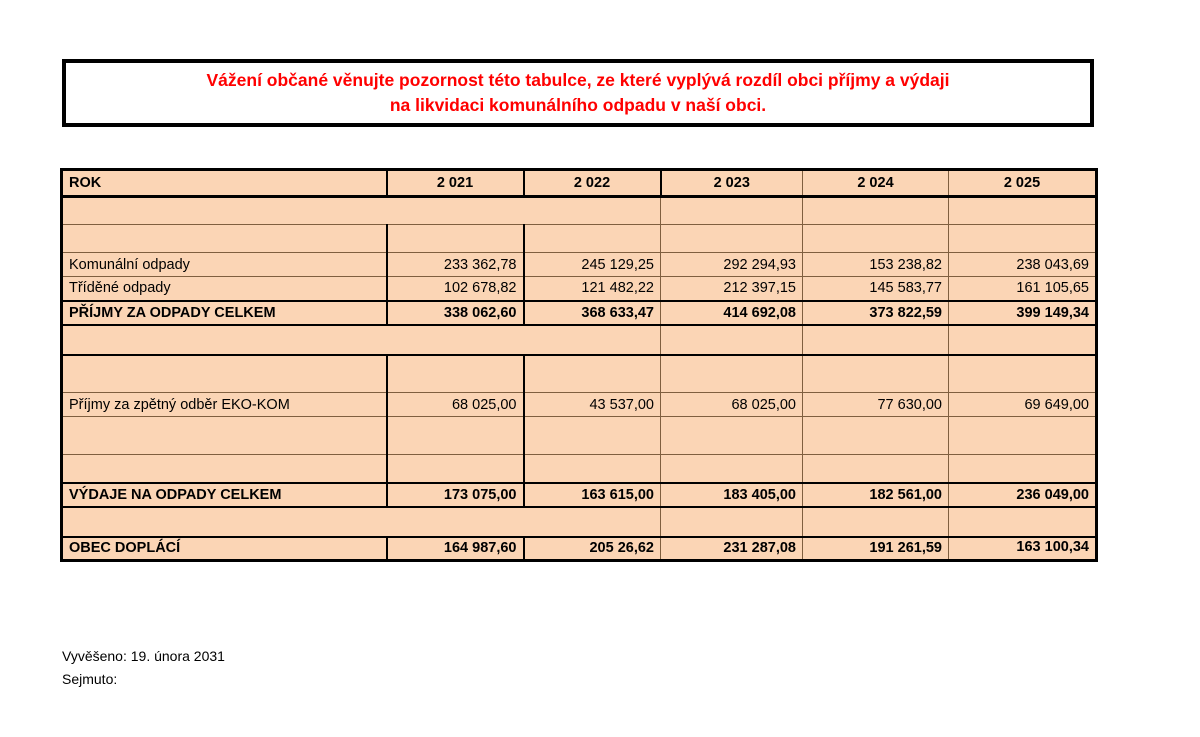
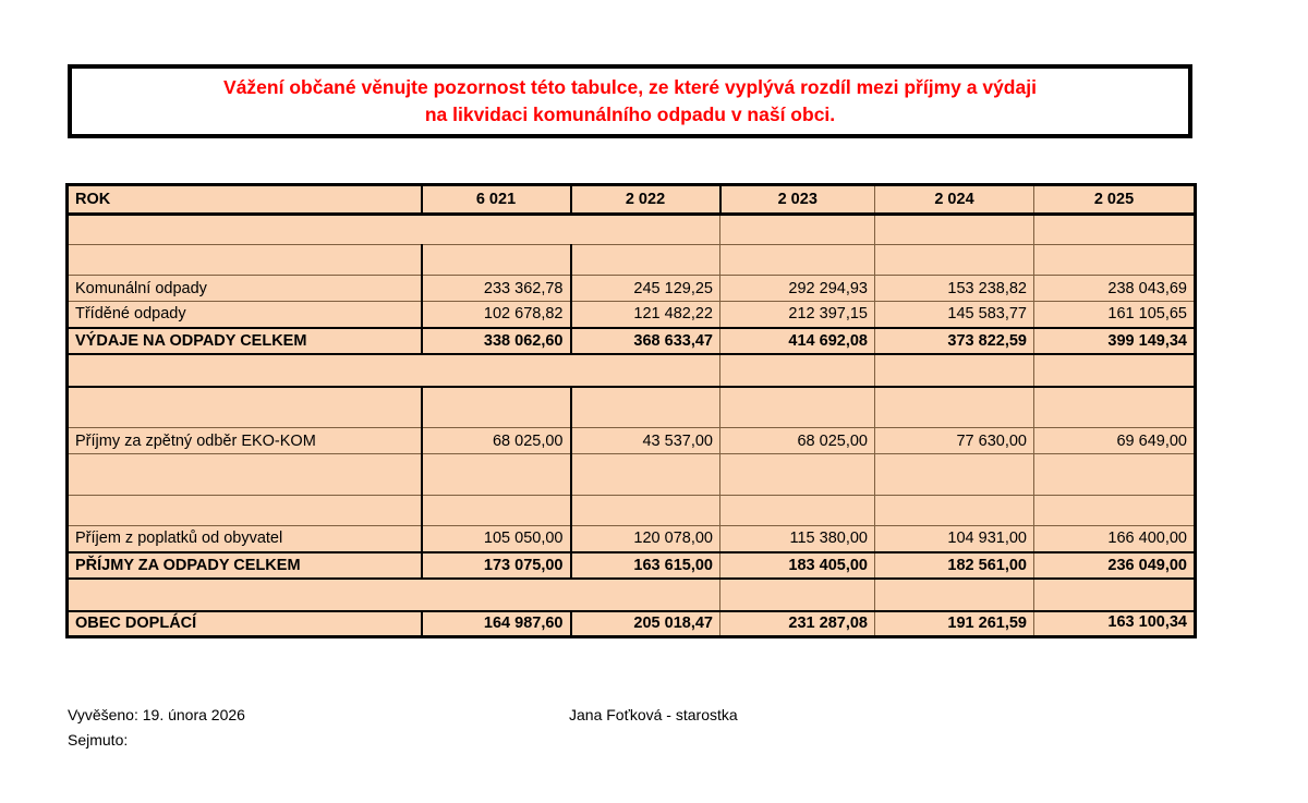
- Vážení občané věnujte pozornost této tabulce, ze které vyplývá rozdíl obci příjmy a výdaji
+ Vážení občané věnujte pozornost této tabulce, ze které vyplývá rozdíl mezi příjmy a výdaji
  na likvidaci komunálního odpadu v naší obci.
- ROK	2 021	2 022	2 023	2 024	2 025
+ ROK	6 021	2 022	2 023	2 024	2 025
  Komunální odpady	233 362,78	245 129,25	292 294,93	153 238,82	238 043,69
  Tříděné odpady	102 678,82	121 482,22	212 397,15	145 583,77	161 105,65
- PŘÍJMY ZA ODPADY CELKEM	338 062,60	368 633,47	414 692,08	373 822,59	399 149,34
+ VÝDAJE NA ODPADY CELKEM	338 062,60	368 633,47	414 692,08	373 822,59	399 149,34
  Příjmy za zpětný odběr EKO-KOM	68 025,00	43 537,00	68 025,00	77 630,00	69 649,00
+ Příjem z poplatků od obyvatel	105 050,00	120 078,00	115 380,00	104 931,00	166 400,00
- VÝDAJE NA ODPADY CELKEM	173 075,00	163 615,00	183 405,00	182 561,00	236 049,00
+ PŘÍJMY ZA ODPADY CELKEM	173 075,00	163 615,00	183 405,00	182 561,00	236 049,00
- OBEC DOPLÁCÍ	164 987,60	205 26,62	231 287,08	191 261,59	163 100,34
+ OBEC DOPLÁCÍ	164 987,60	205 018,47	231 287,08	191 261,59	163 100,34
- Vyvěšeno: 19. února 2031
+ Vyvěšeno: 19. února 2026
+ Jana Foťková - starostka
  Sejmuto:
